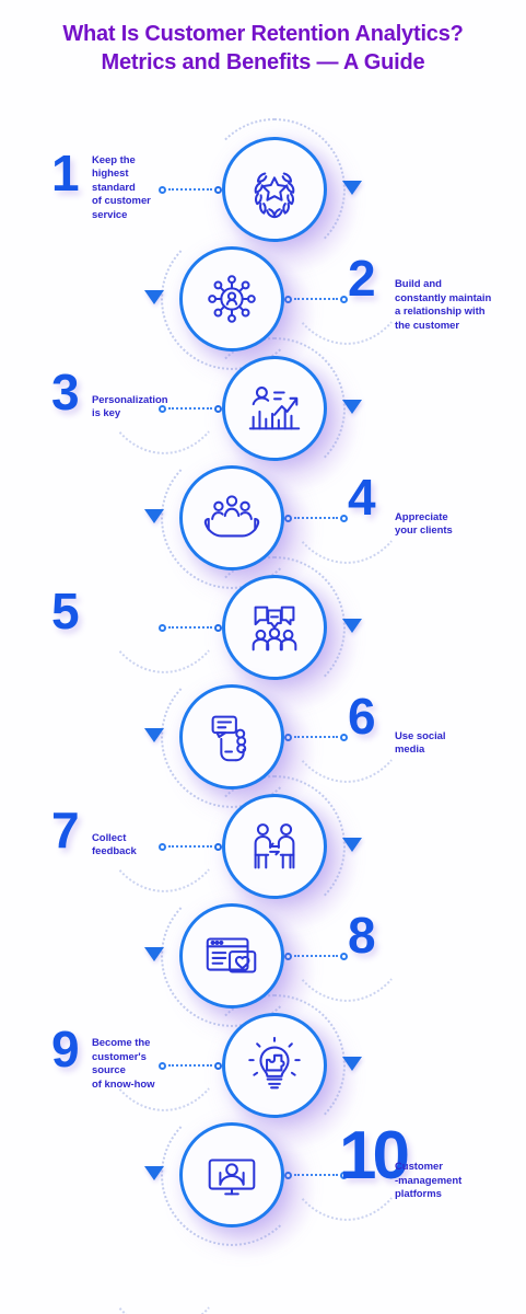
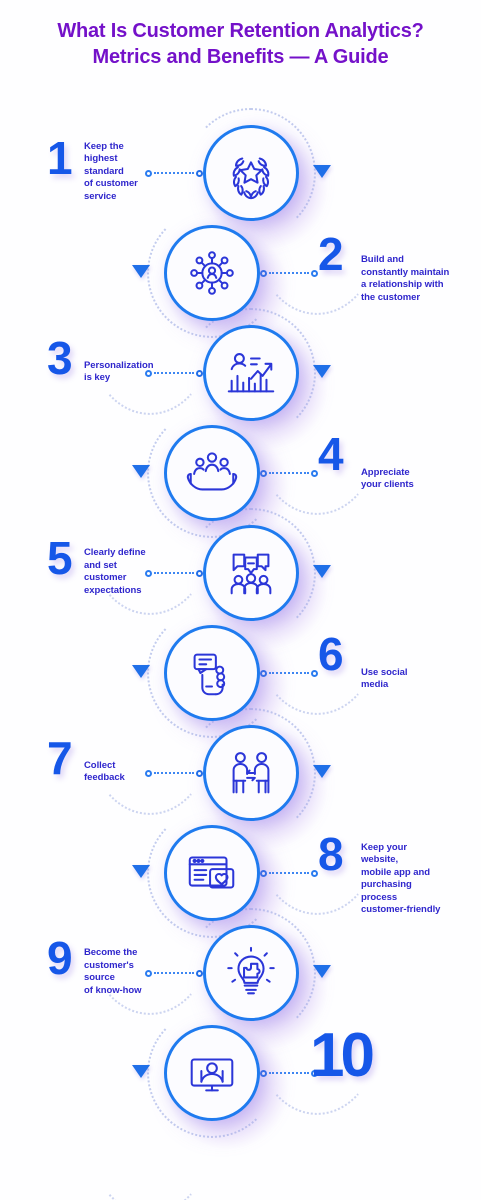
  What Is Customer Retention Analytics?
  Metrics and Benefits — A Guide
  1
  Keep the
  highest
  standard
  of customer
  service
  2
  Build and
  constantly maintain
  a relationship with
  the customer
  3
  Personalization
  is key
  4
  Appreciate
  your clients
  5
+ Clearly define
+ and set
+ customer
+ expectations
  6
  Use social
  media
  7
  Collect
  feedback
  8
+ Keep your
+ website,
+ mobile app and
+ purchasing
+ process
+ customer-friendly
  9
  Become the
  customer's
  source
  of know-how
  10
- Customer
- -management
- platforms
